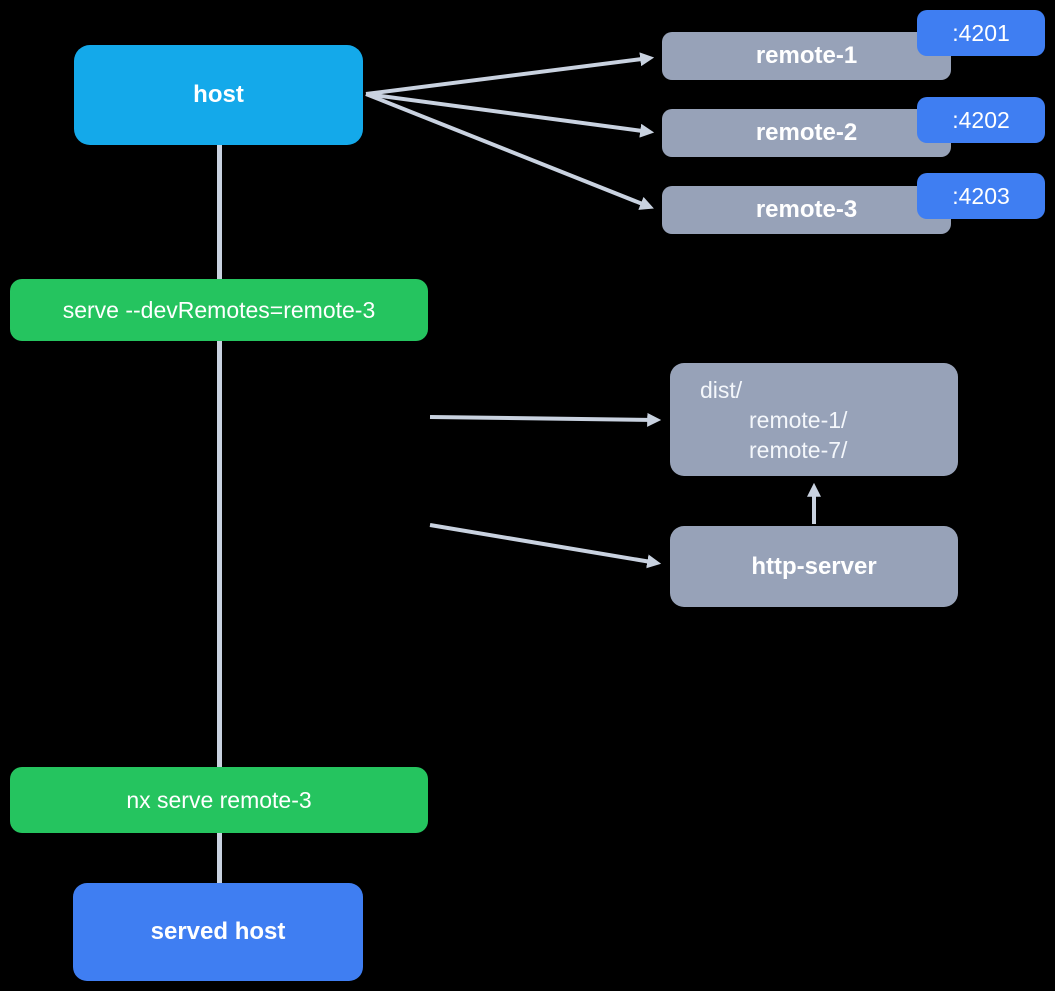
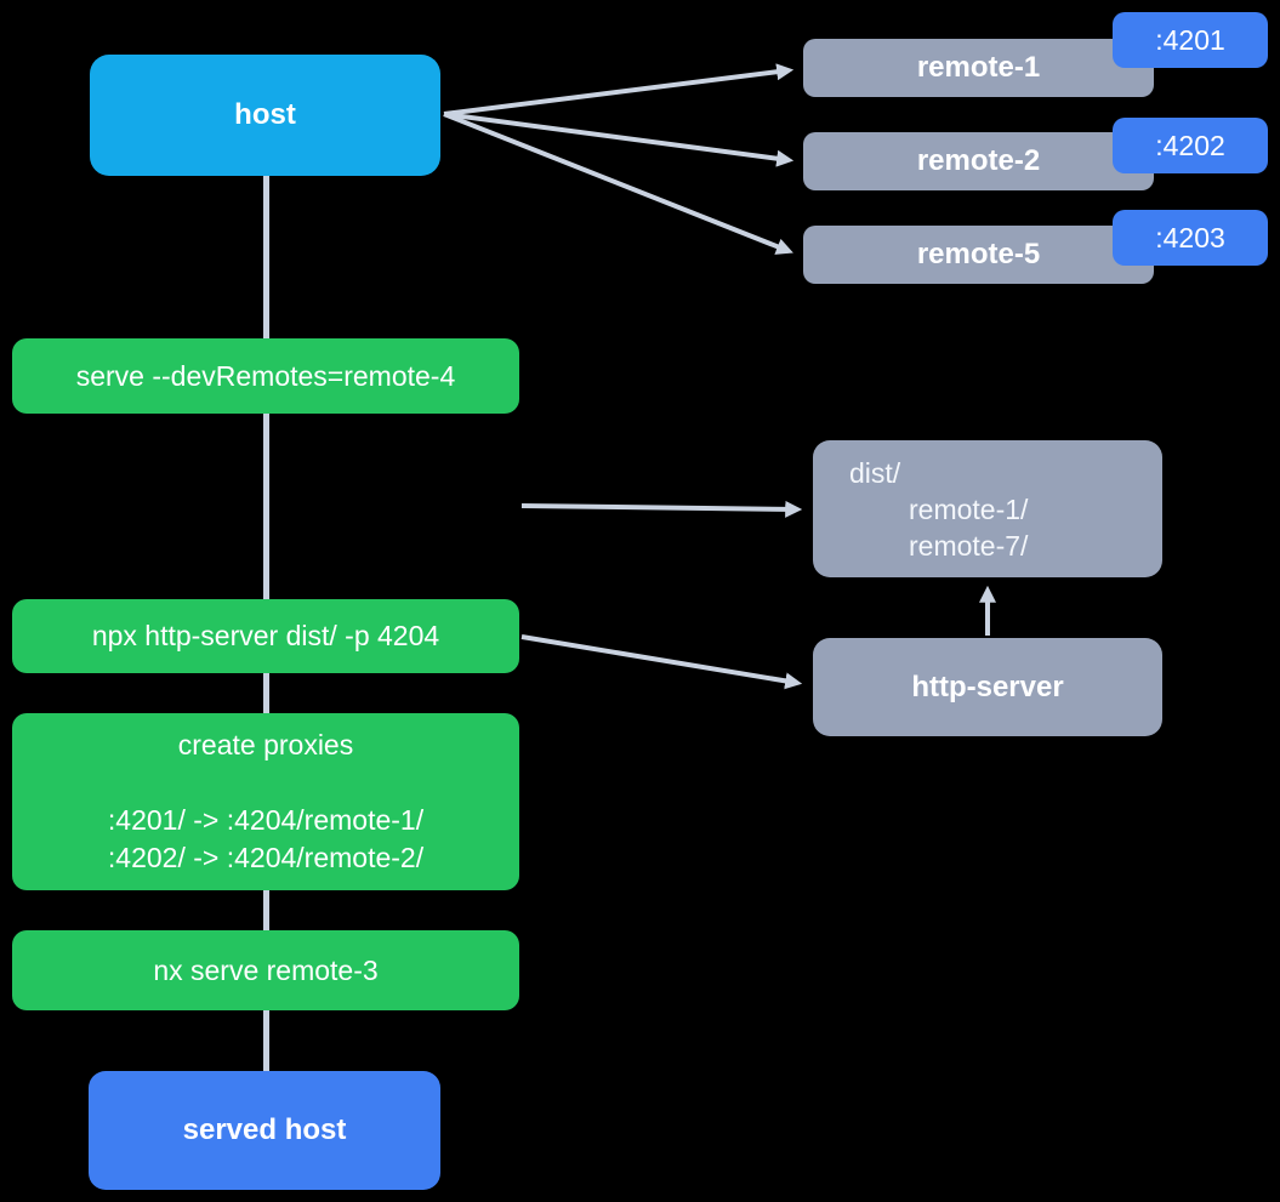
  host
  remote-1
  :4201
  remote-2
  :4202
- remote-3
+ remote-5
  :4203
- serve --devRemotes=remote-3
+ serve --devRemotes=remote-4
+ npx http-server dist/ -p 4204
+ create proxies
+ :4201/ -> :4204/remote-1/
+ :4202/ -> :4204/remote-2/
  nx serve remote-3
  dist/
  remote-1/
  remote-7/
  http-server
  served host
